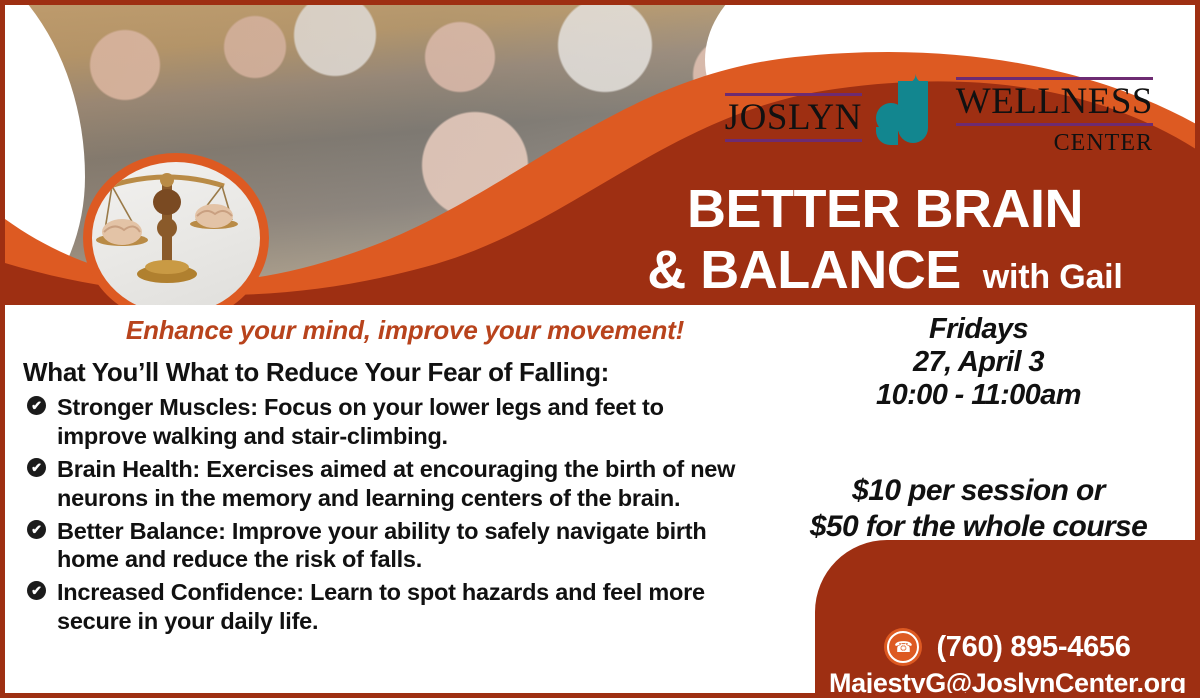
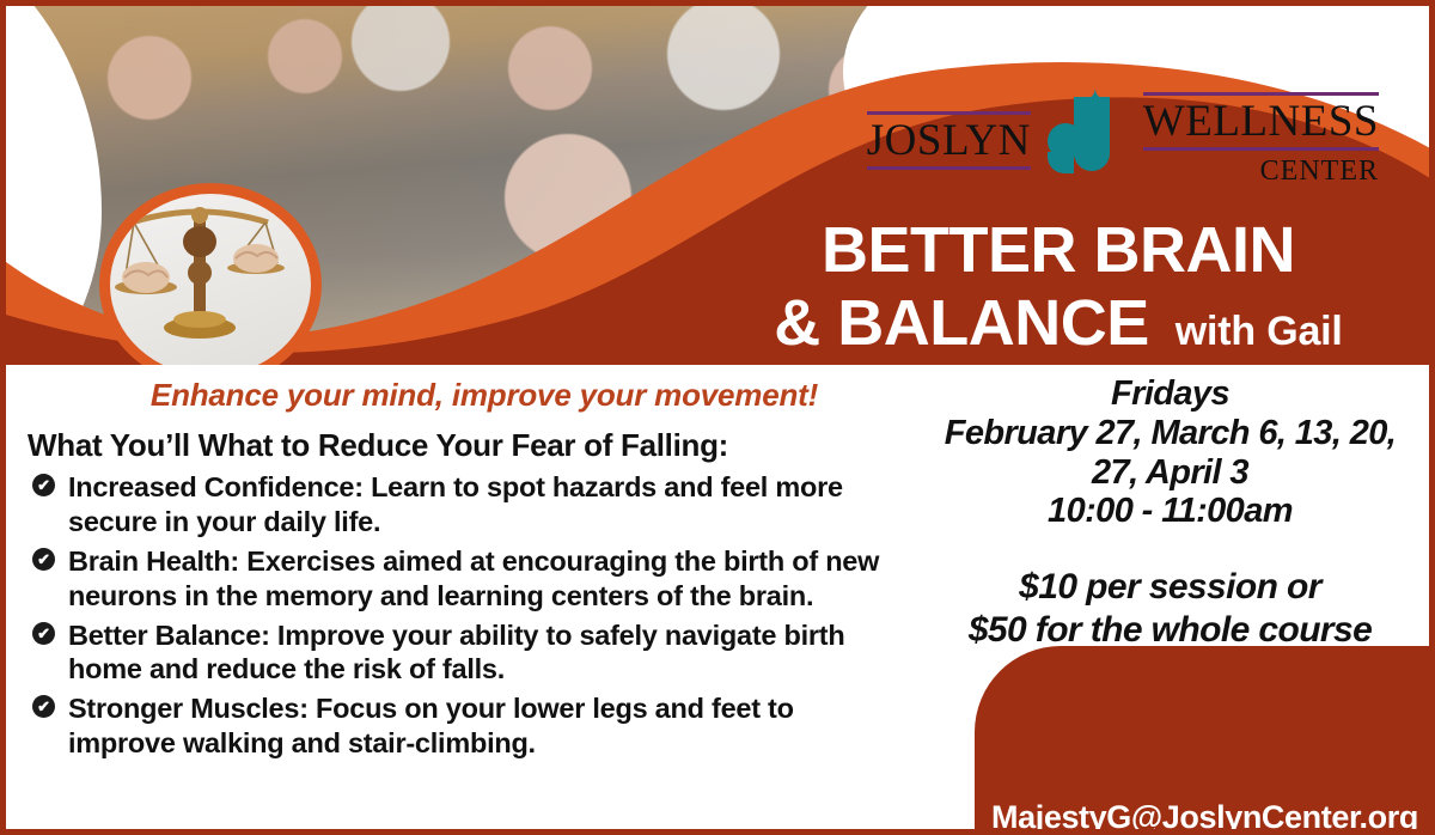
  JOSLYN
  ✦
  WELLNESS
  CENTER
  BETTER BRAIN
  & BALANCE
  with Gail
  Enhance your mind, improve your movement!
  What You’ll What to Reduce Your Fear of Falling:
  ✔
- Stronger Muscles: Focus on your lower legs and feet to improve walking and stair-climbing.
+ Increased Confidence: Learn to spot hazards and feel more secure in your daily life.
  ✔
  Brain Health: Exercises aimed at encouraging the birth of new neurons in the memory and learning centers of the brain.
  ✔
  Better Balance: Improve your ability to safely navigate birth home and reduce the risk of falls.
  ✔
- Increased Confidence: Learn to spot hazards and feel more secure in your daily life.
+ Stronger Muscles: Focus on your lower legs and feet to improve walking and stair-climbing.
  Fridays
+ February 27, March 6, 13, 20,
  27, April 3
  10:00 - 11:00am
  $10 per session or
  $50 for the whole course
- ☎
- (760) 895-4656
  MajestyG@JoslynCenter.org
